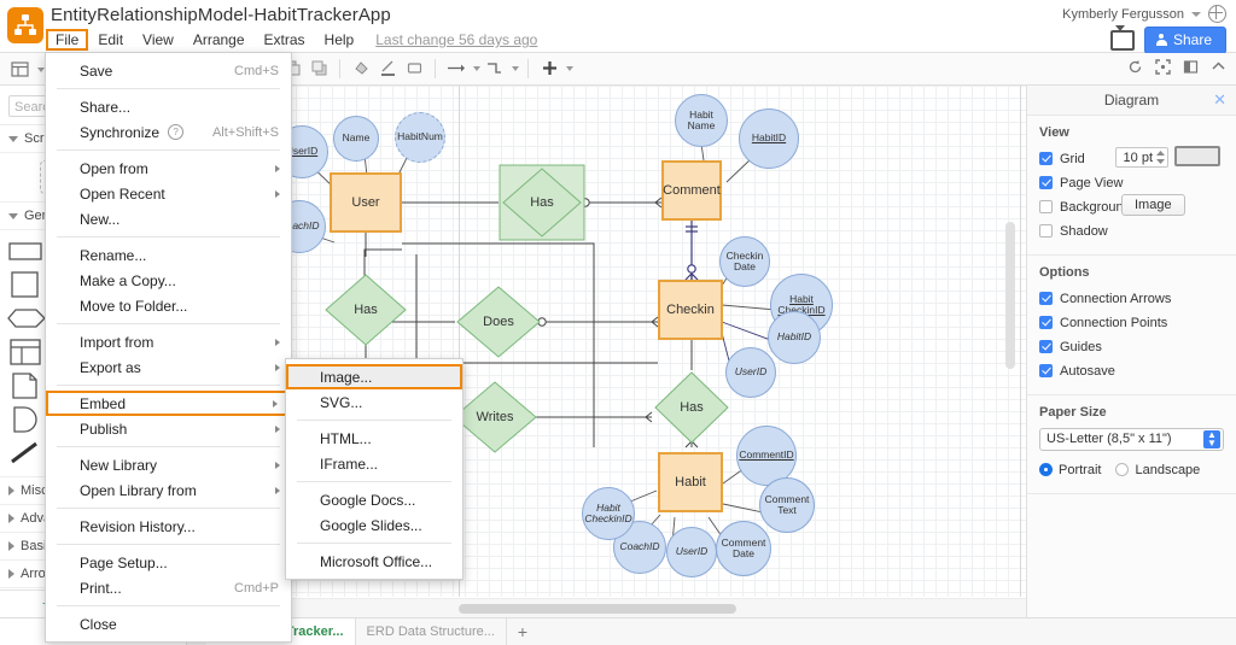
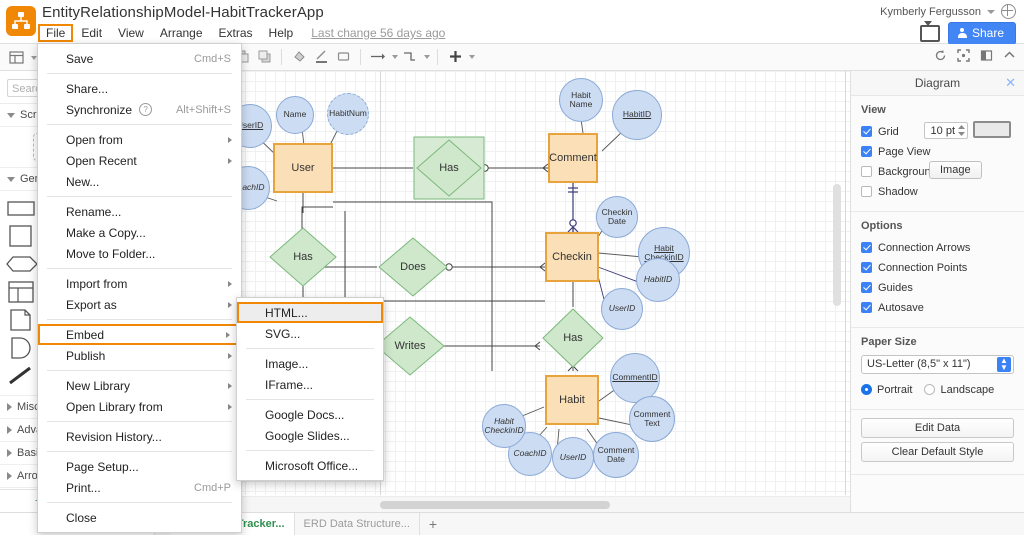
  EntityRelationshipModel-HabitTrackerApp
  File
  Edit
  View
  Arrange
  Extras
  Help
  Last change 56 days ago
  Kymberly Fergusson
  Share
  Mis
  User
  Comment
  Checkin
  Habit
  Has
  Has
  Does
  Has
  Writes
  serID
  Name
  HabitNum
  achID
  Habit Name
  HabitID
  Checkin Date
  Habit CheckinID
  HabitID
  UserID
  CommentID
  Comment Text
  Comment Date
  UserID
  CoachID
  Habit CheckinID
  Diagram
  ✕
  View
  Grid
  10 pt
  Page View
  Backgroun
  Image
  Shadow
  Options
  Connection Arrows
  Connection Points
  Guides
  Autosave
  Paper Size
  US-Letter (8,5" x 11")
  ▲
  ▼
  Portrait
  Landscape
+ Edit Data
+ Clear Default Style
  ERD Data Structure...
  +
  Save
  Cmd+S
  Share...
  Synchronize
  ?
  Alt+Shift+S
  Open from
  Open Recent
  New...
  Rename...
  Make a Copy...
  Move to Folder...
  Import from
  Export as
  Embed
  Publish
  New Library
  Open Library from
  Revision History...
  Page Setup...
  Print...
  Cmd+P
  Close
- Image...
+ HTML...
  SVG...
- HTML...
+ Image...
  IFrame...
  Google Docs...
  Google Slides...
  Microsoft Office...
